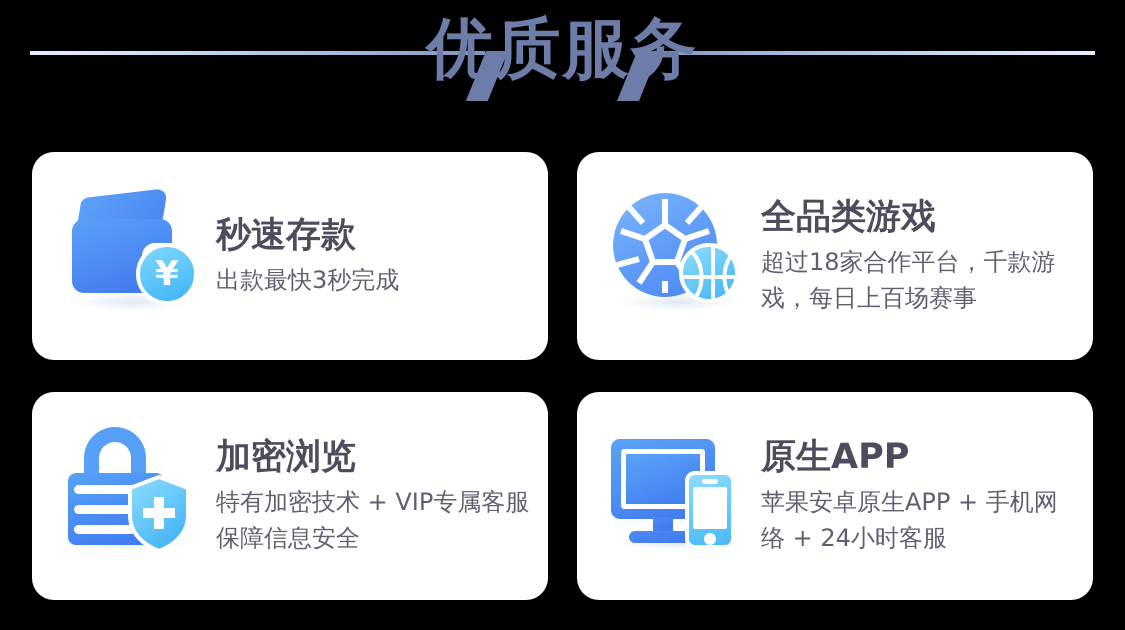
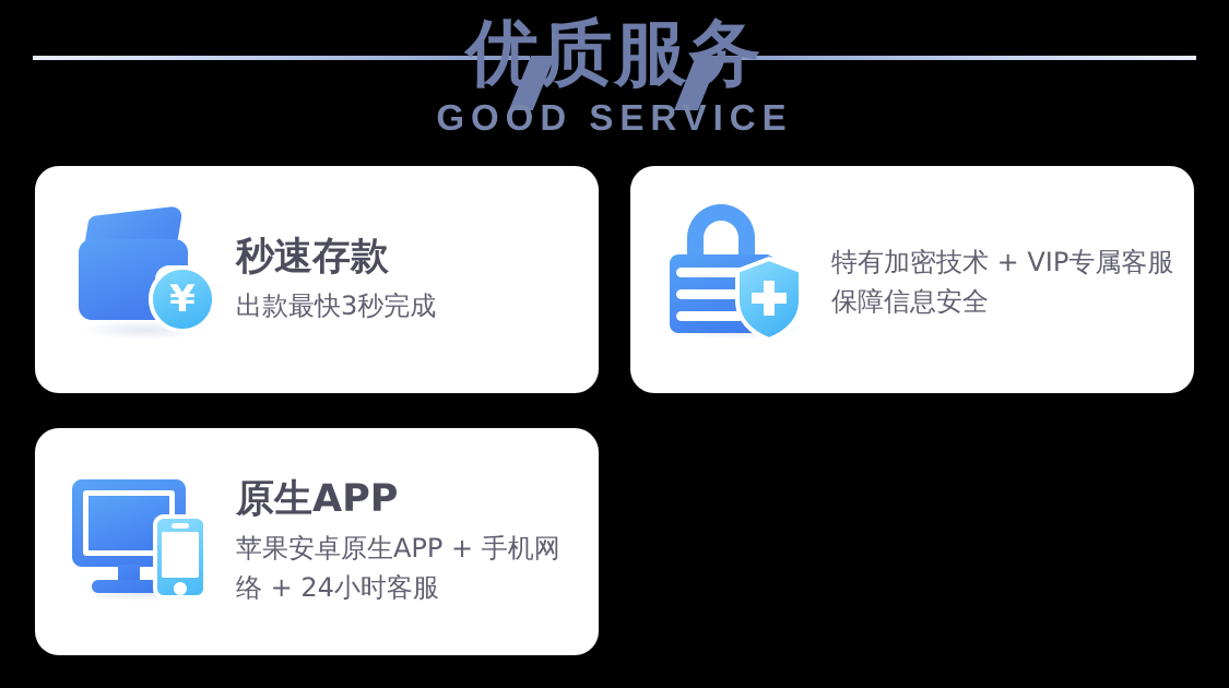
  优质服务
+ GOOD SERVICE
  ¥
  秒速存款
  出款最快3秒完成
- 全品类游戏
- 超过18家合作平台，千款游戏，每日上百场赛事
- 加密浏览
  特有加密技术 + VIP专属客服保障信息安全
  原生APP
  苹果安卓原生APP + 手机网络 + 24小时客服
